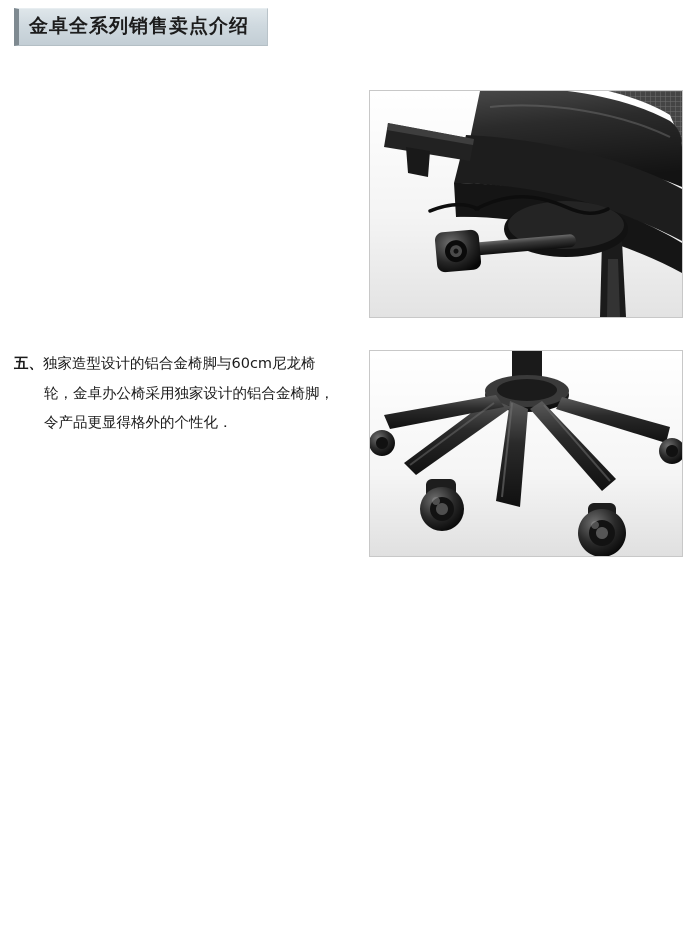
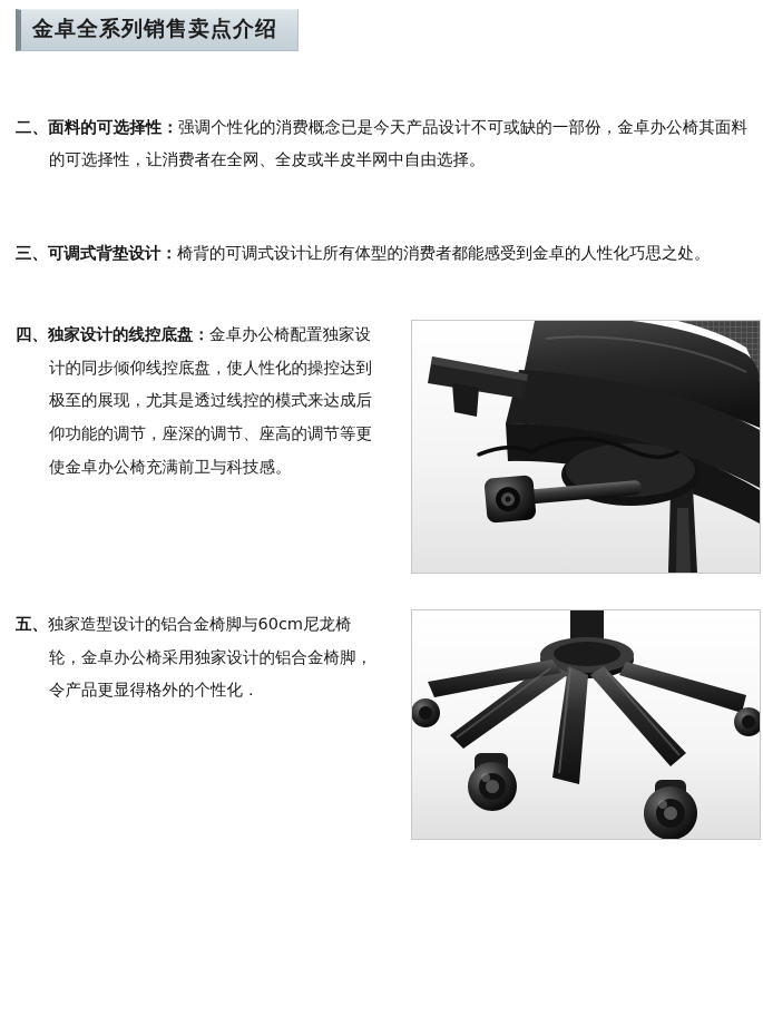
  金卓全系列销售卖点介绍
+ 二、面料的可选择性：强调个性化的消费概念已是今天产品设计不可或缺的一部份，金卓办公椅其面料的可选择性，让消费者在全网、全皮或半皮半网中自由选择。
+ 三、可调式背垫设计：椅背的可调式设计让所有体型的消费者都能感受到金卓的人性化巧思之处。
+ 四、独家设计的线控底盘：金卓办公椅配置独家设计的同步倾仰线控底盘，使人性化的操控达到极至的展现，尤其是透过线控的模式来达成后仰功能的调节，座深的调节、座高的调节等更使金卓办公椅充满前卫与科技感。
  五、独家造型设计的铝合金椅脚与60cm尼龙椅轮，金卓办公椅采用独家设计的铝合金椅脚，令产品更显得格外的个性化．
